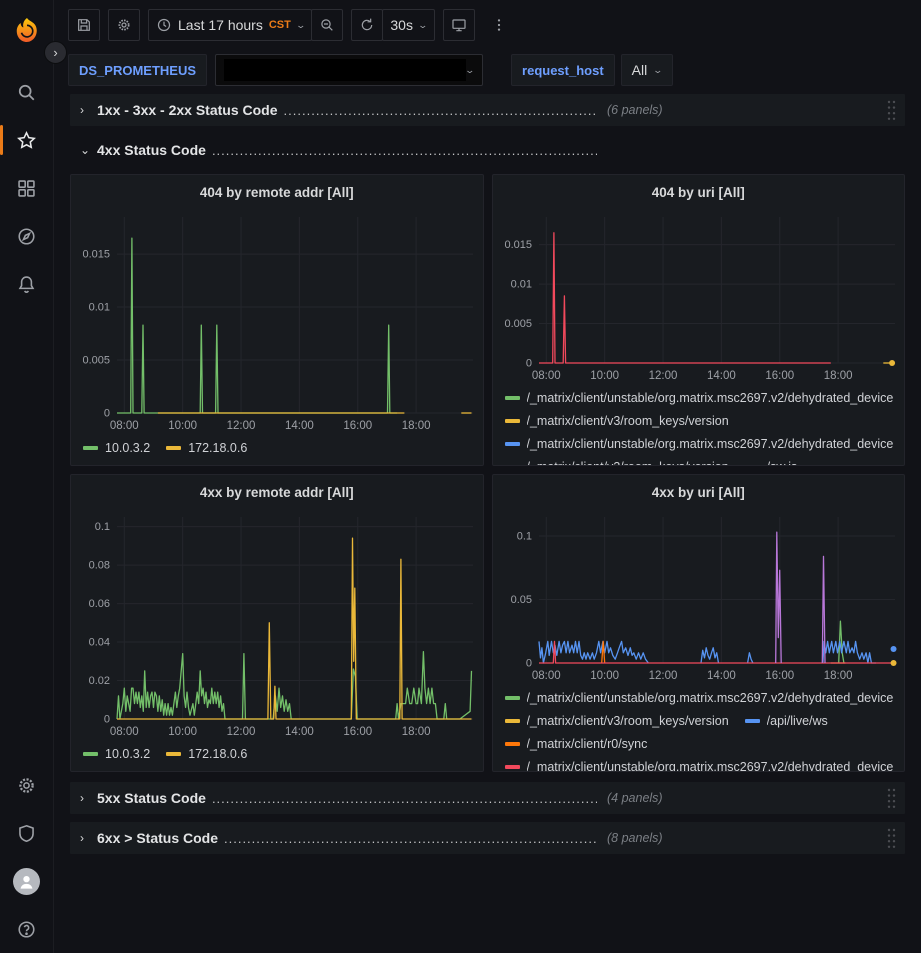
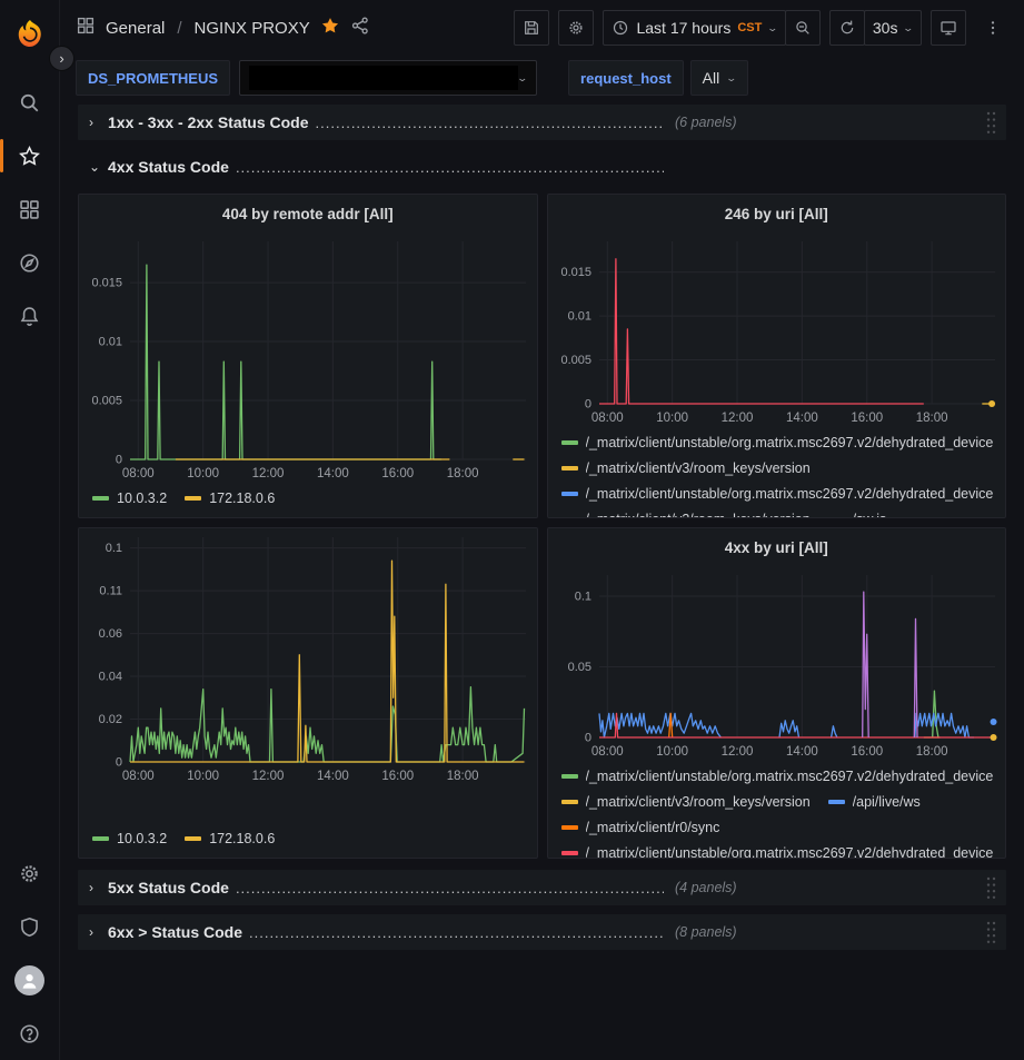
  ›
+ General
+ /
+ NGINX PROXY
  Last 17 hours
  CST
  ⌄
  30s
  ⌄
  DS_PROMETHEUS
  ⌄
  request_host
  All
  ⌄
  ›
  1xx - 3xx - 2xx Status Code
  (6 panels)
  ⌄
  4xx Status Code
  ...................................................................................
  404 by remote addr [All]
  0
  0.005
  0.01
  0.015
  08:00
  10:00
  12:00
  14:00
  16:00
  18:00
  10.0.3.2
  172.18.0.6
- 404 by uri [All]
+ 246 by uri [All]
  0
  0.005
  0.01
  0.015
  08:00
  10:00
  12:00
  14:00
  16:00
  18:00
  /_matrix/client/unstable/org.matrix.msc2697.v2/dehydrated_device
  /_matrix/client/v3/room_keys/version
  /_matrix/client/unstable/org.matrix.msc2697.v2/dehydrated_device
- 4xx by remote addr [All]
  0
  0.02
  0.04
  0.06
- 0.08
+ 0.11
  0.1
  08:00
  10:00
  12:00
  14:00
  16:00
  18:00
  10.0.3.2
  172.18.0.6
  4xx by uri [All]
  0
  0.05
  0.1
  08:00
  10:00
  12:00
  14:00
  16:00
  18:00
  /_matrix/client/unstable/org.matrix.msc2697.v2/dehydrated_device
  /_matrix/client/v3/room_keys/version
  /api/live/ws
  /_matrix/client/r0/sync
  /_matrix/client/unstable/org.matrix.msc2697.v2/dehydrated_device
  ›
  5xx Status Code
  ...................................................................................
  (4 panels)
  ›
  6xx > Status Code
  .................................................................................
  (8 panels)
